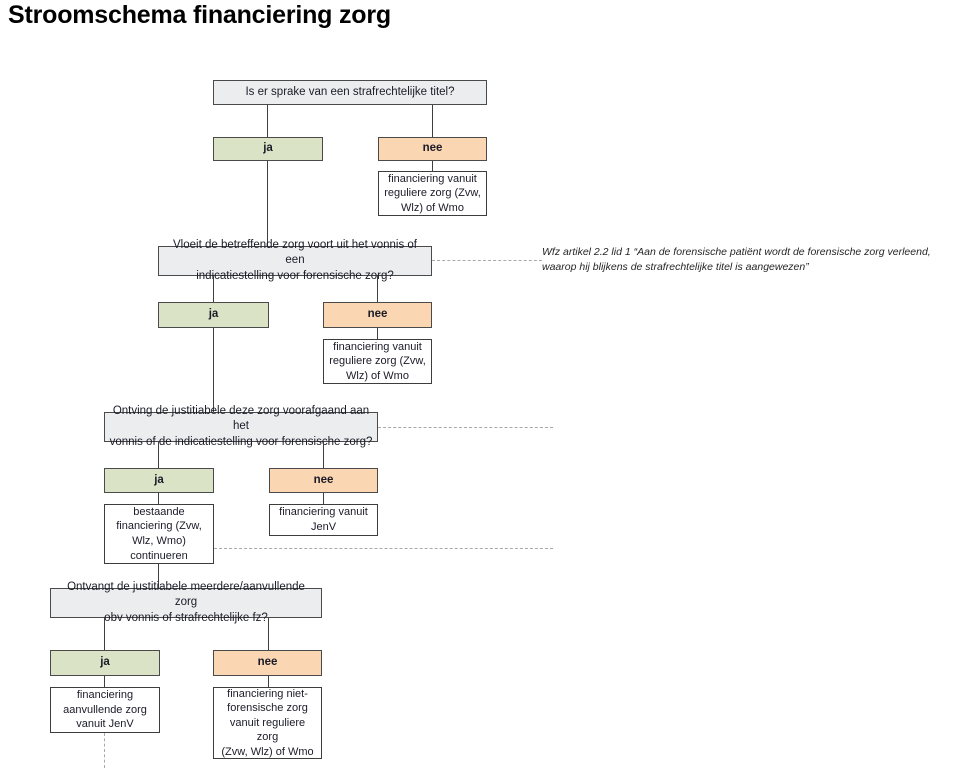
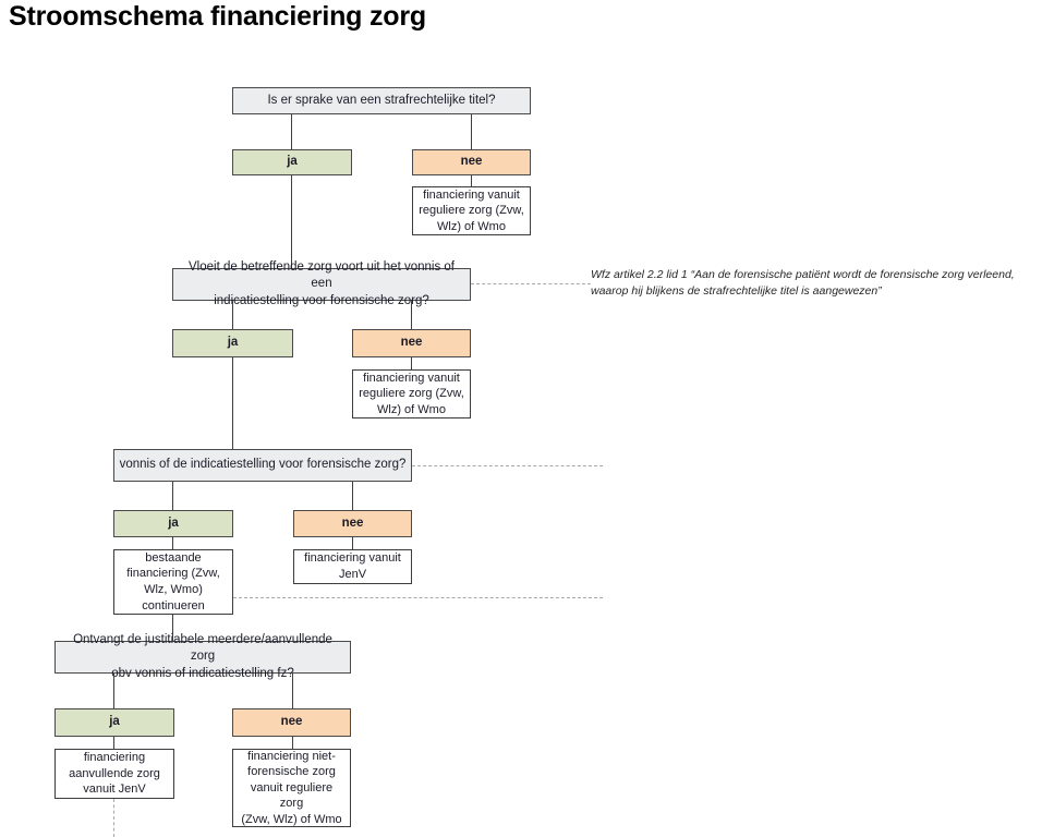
  Stroomschema financiering zorg
  Is er sprake van een strafrechtelijke titel?
  ja
  nee
  financiering vanuit
  reguliere zorg (Zvw,
  Wlz) of Wmo
  Vloeit de betreffende zorg voort uit het vonnis of een
  indcatiestelling voor forensische zorg?
  Wfz artikel 2.2 lid 1 “Aan de forensische patiënt wordt de forensische zorg verleend,
  waarop hij blijkens de strafrechtelijke titel is aangewezen”
  ja
  nee
  financiering vanuit
  reguliere zorg (Zvw,
  Wlz) of Wmo
- Ontving de justitiabele deze zorg voorafgaand aan het
  vonnis of de indicatiestelling voor forensische zorg?
  ja
  nee
  bestaande
  financiering (Zvw,
  Wlz, Wmo)
  continueren
  financiering vanuit
  JenV
  Ontvangt de justitiabele meerdere/aanvullende zorg
- obv vonnis of strafrechtelijke fz?
+ obv vonnis of indicatiestelling fz?
  ja
  nee
  financiering
  aanvullende zorg
  vanuit JenV
  financiering niet-
  forensische zorg
  vanuit reguliere zorg
  (Zvw, Wlz) of Wmo
